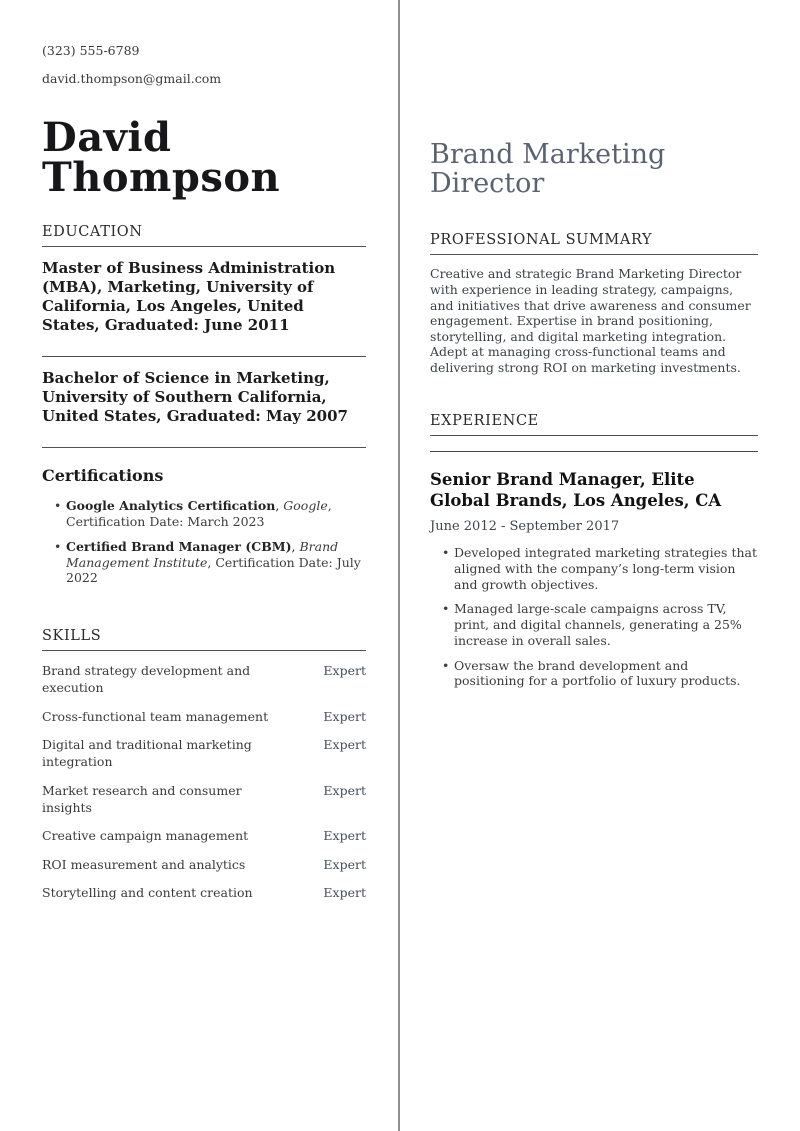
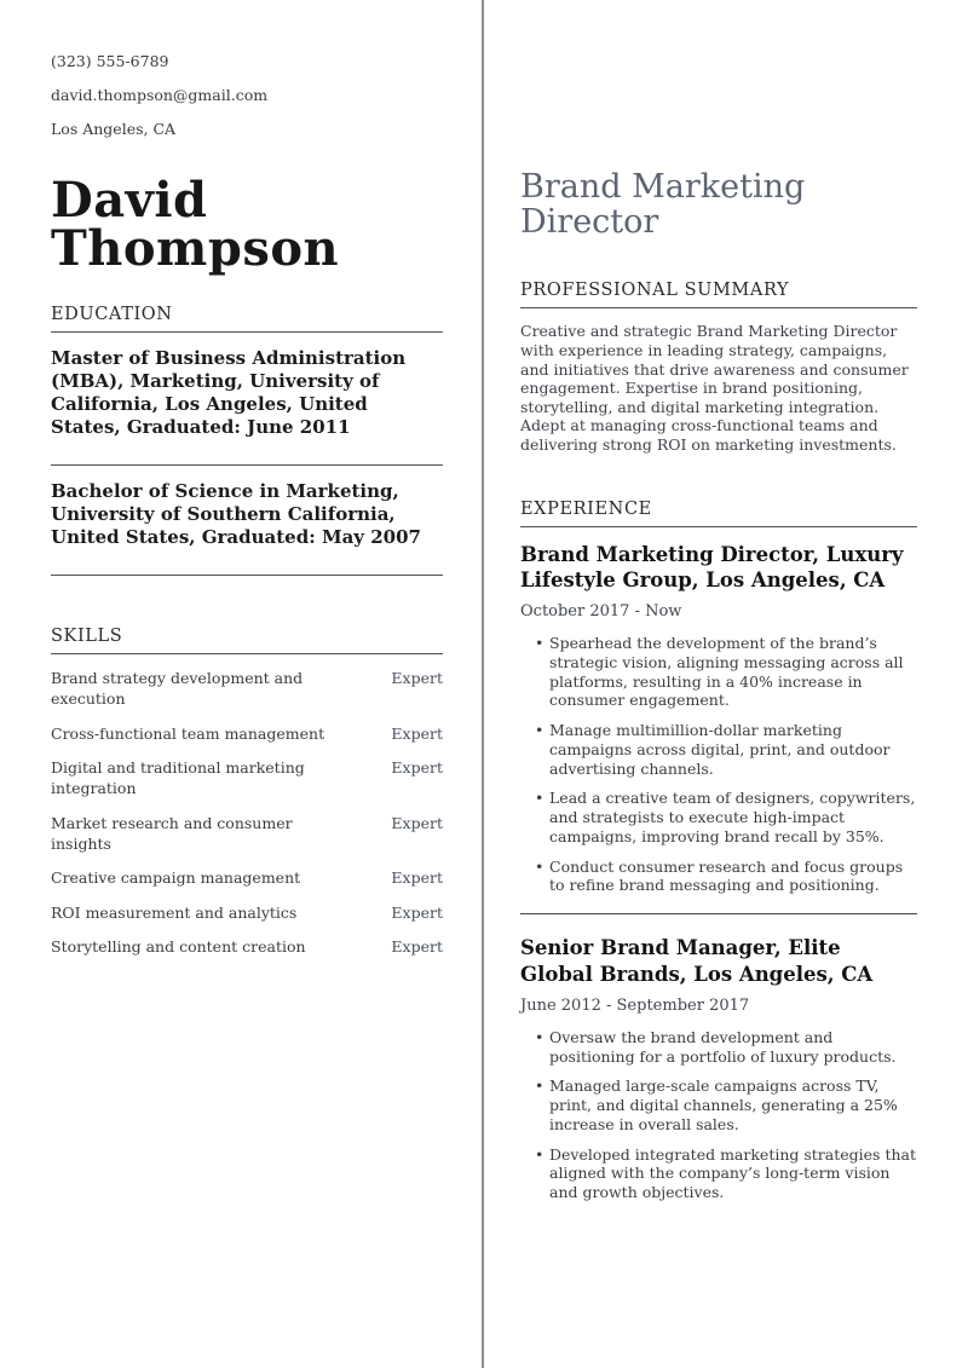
  (323) 555-6789
  david.thompson@gmail.com
+ Los Angeles, CA
  David
  Thompson
  EDUCATION
  Master of Business Administration (MBA), Marketing, University of California, Los Angeles, United States, Graduated: June 2011
  Bachelor of Science in Marketing, University of Southern California, United States, Graduated: May 2007
- Certifications
- Google Analytics Certification GoogleCertification Date: March 2023
- Certified Brand Manager (CBM) Brand Management Institute Certification Date: July 2022
  SKILLS
  Brand strategy development and execution
  Expert
  Cross-functional team management
  Expert
  Digital and traditional marketing integration
  Expert
  Market research and consumer insights
  Expert
  Creative campaign management
  Expert
  ROI measurement and analytics
  Expert
  Storytelling and content creation
  Expert
  Brand Marketing Director
  PROFESSIONAL SUMMARY
  Creative and strategic Brand Marketing Director with experience in leading strategy, campaigns, and initiatives that drive awareness and consumer engagement. Expertise in brand positioning, storytelling, and digital marketing integration. Adept at managing cross-functional teams and delivering strong ROI on marketing investments.
  EXPERIENCE
+ Brand Marketing Director, Luxury Lifestyle Group, Los Angeles, CA
+ October 2017 - Now
+ Spearhead the development of the brand’s strategic vision, aligning messaging across all platforms, resulting in a 40% increase in consumer engagement.
+ Manage multimillion-dollar marketing campaigns across digital, print, and outdoor advertising channels.
+ Lead a creative team of designers, copywriters, and strategists to execute high-impact campaigns, improving brand recall by 35%.
+ Conduct consumer research and focus groups to refine brand messaging and positioning.
  Senior Brand Manager, Elite Global Brands, Los Angeles, CA
  June 2012 - September 2017
- Developed integrated marketing strategies that aligned with the company’s long-term vision and growth objectives.
+ Oversaw the brand development and positioning for a portfolio of luxury products.
  Managed large-scale campaigns across TV, print, and digital channels, generating a 25% increase in overall sales.
- Oversaw the brand development and positioning for a portfolio of luxury products.
+ Developed integrated marketing strategies that aligned with the company’s long-term vision and growth objectives.
